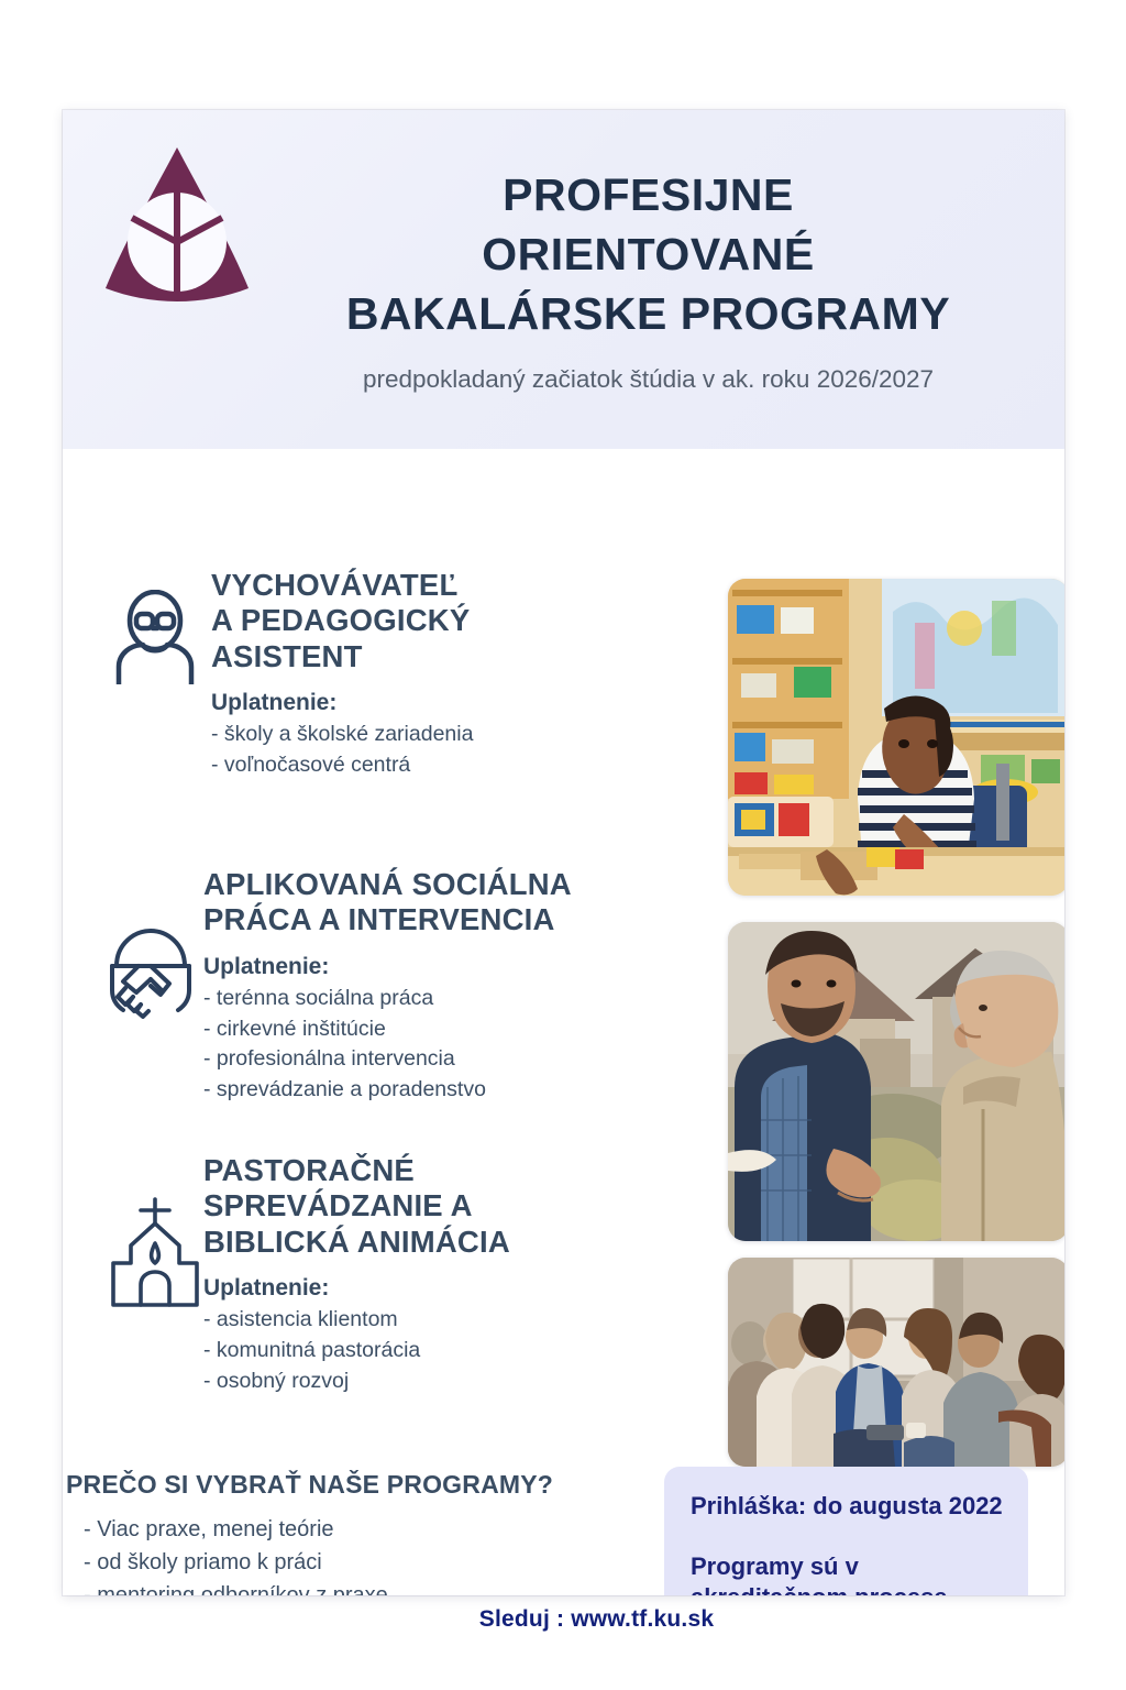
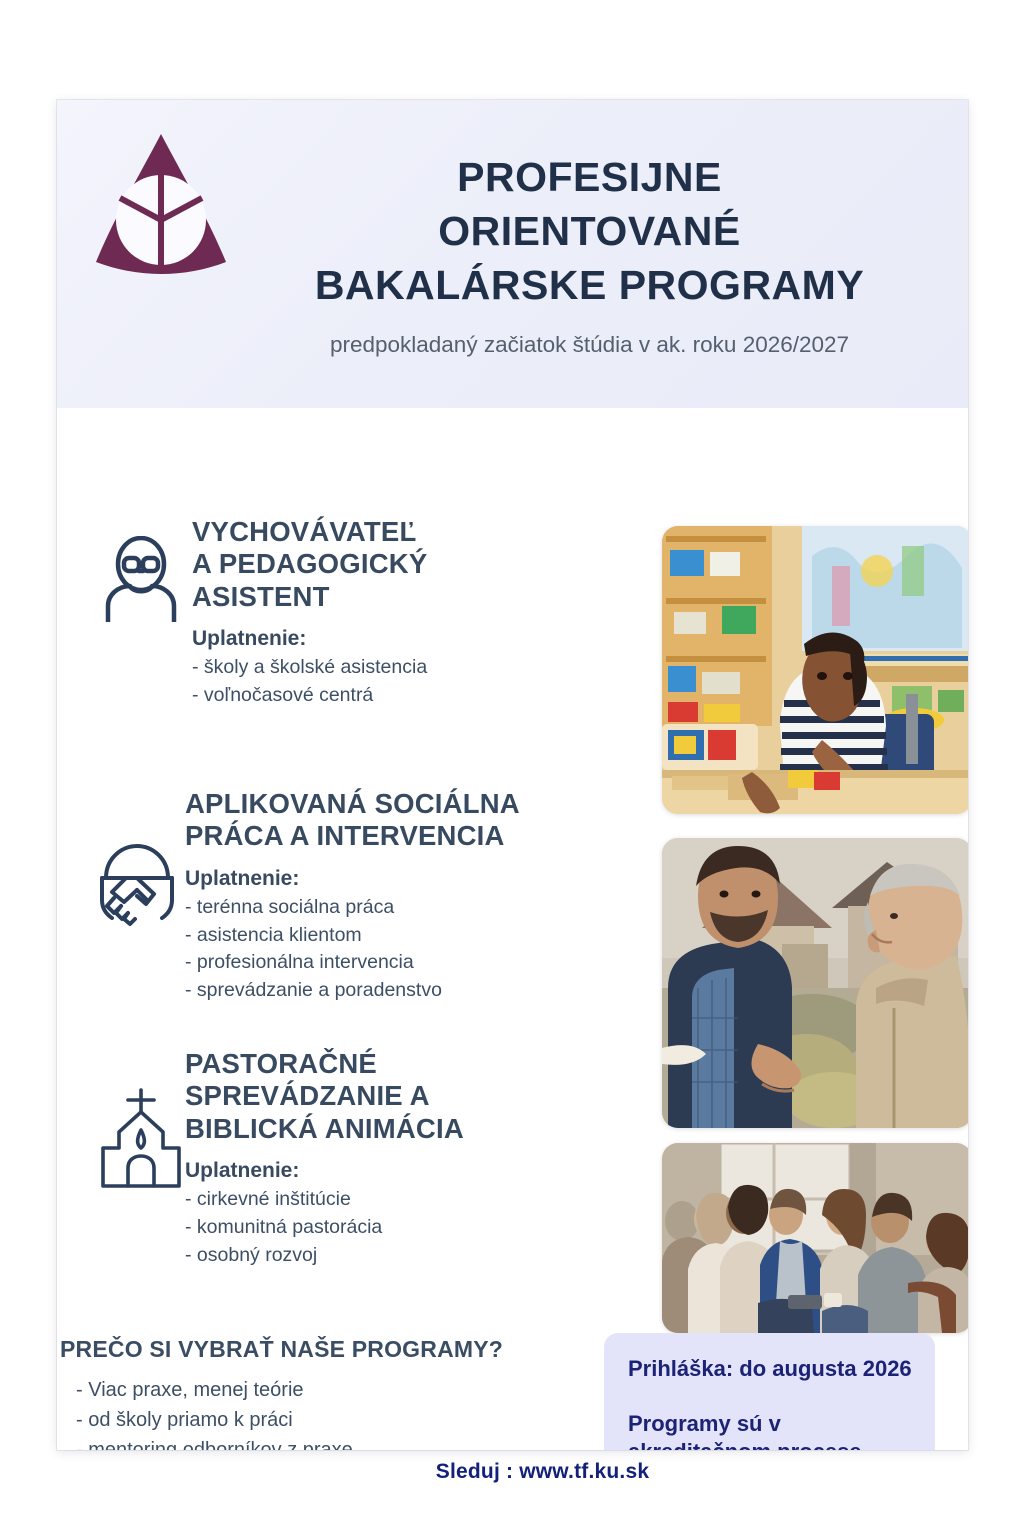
  PROFESIJNE
  ORIENTOVANÉ
  BAKALÁRSKE PROGRAMY
  predpokladaný začiatok štúdia v ak. roku 2026/2027
  VYCHOVÁVATEĽ
  A PEDAGOGICKÝ
  ASISTENT
  Uplatnenie:
- - školy a školské zariadenia
+ - školy a školské asistencia
  - voľnočasové centrá
  APLIKOVANÁ SOCIÁLNA
  PRÁCA A INTERVENCIA
  Uplatnenie:
  - terénna sociálna práca
- - cirkevné inštitúcie
+ - asistencia klientom
  - profesionálna intervencia
  - sprevádzanie a poradenstvo
  PASTORAČNÉ
  SPREVÁDZANIE A
  BIBLICKÁ ANIMÁCIA
  Uplatnenie:
- - asistencia klientom
+ - cirkevné inštitúcie
  - komunitná pastorácia
  - osobný rozvoj
  PREČO SI VYBRAŤ NAŠE PROGRAMY?
  - Viac praxe, menej teórie
  - od školy priamo k práci
- Prihláška: do augusta 2022
+ Prihláška: do augusta 2026
  Sleduj : www.tf.ku.sk
